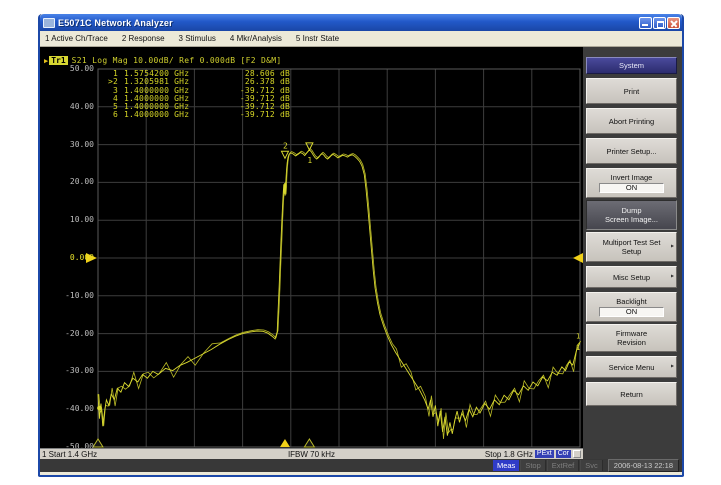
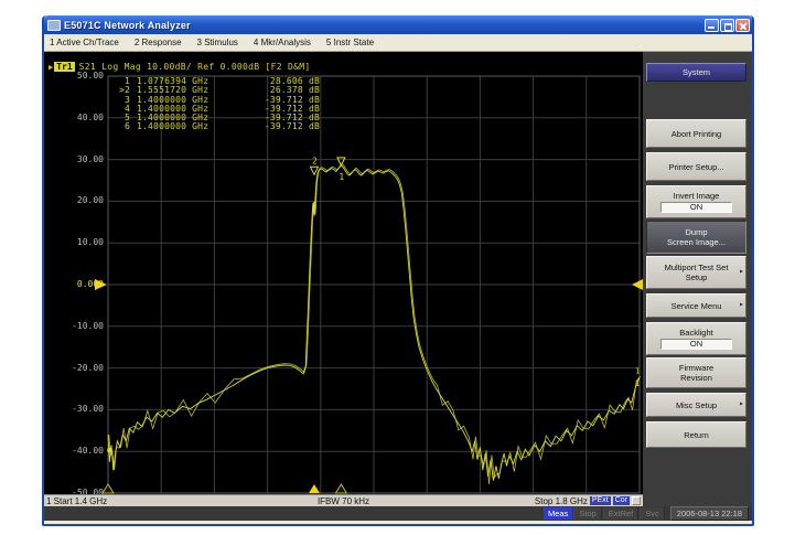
  E5071C Network Analyzer
  1 Active Ch/Trace
  2 Response
  3 Stimulus
  4 Mkr/Analysis
  5 Instr State
  2
  1
  1
  1
  ▶
  Tr1
  S21 Log Mag 10.00dB/ Ref 0.000dB [F2 D&M]
  50.00
  40.00
  30.00
  20.00
  10.00
  0.000
  -10.00
  -20.00
  -30.00
  -40.00
  -50.00
  1
- 1.5754200 GHz
+ 1.0776394 GHz
  28.606 dB
  >2
- 1.3205981 GHz
+ 1.5551720 GHz
  26.378 dB
  3
  1.4000000 GHz
  -39.712 dB
  4
  1.4000000 GHz
  -39.712 dB
  5
  1.4000000 GHz
  -39.712 dB
  6
  1.4000000 GHz
  -39.712 dB
  IFBW 70 kHz
  1 Start 1.4 GHz
  Stop 1.8 GHz
  System
- Print
  Abort Printing
  Printer Setup...
  Invert Image
  ON
  Dump
  Screen Image...
  Multiport Test Set
  Setup
- Misc Setup
+ Service Menu
  Backlight
  ON
  Firmware
  Revision
- Service Menu
+ Misc Setup
  Return
  Meas
  Stop
  ExtRef
  Svc
  2006-08-13 22:18
